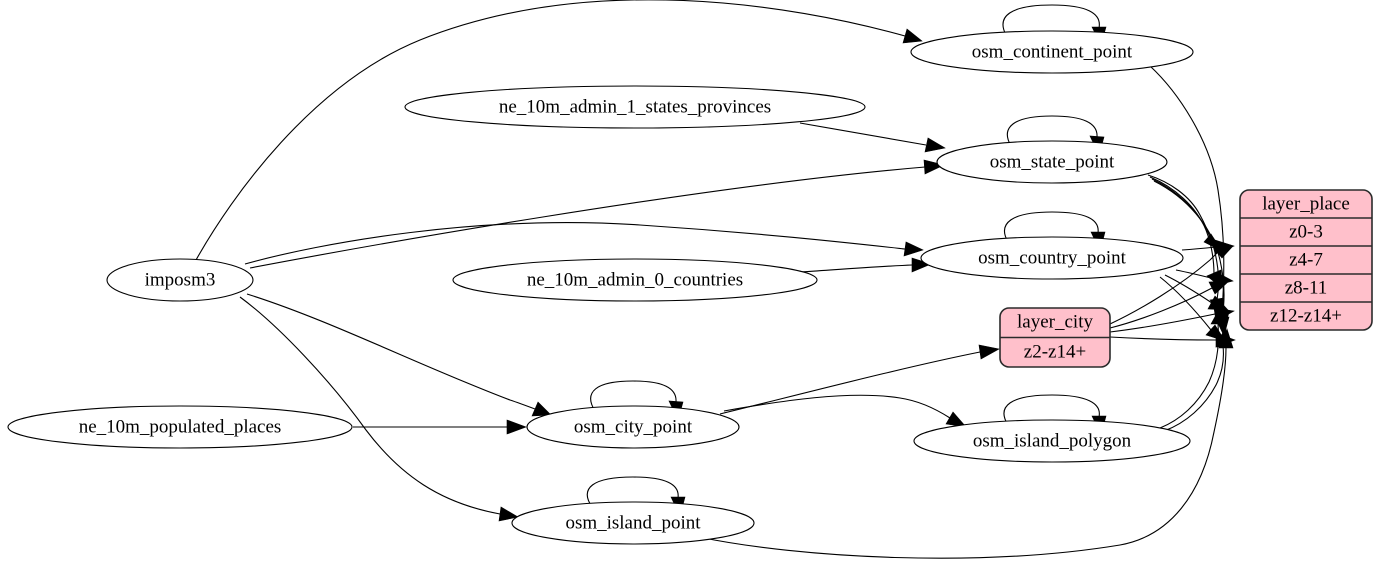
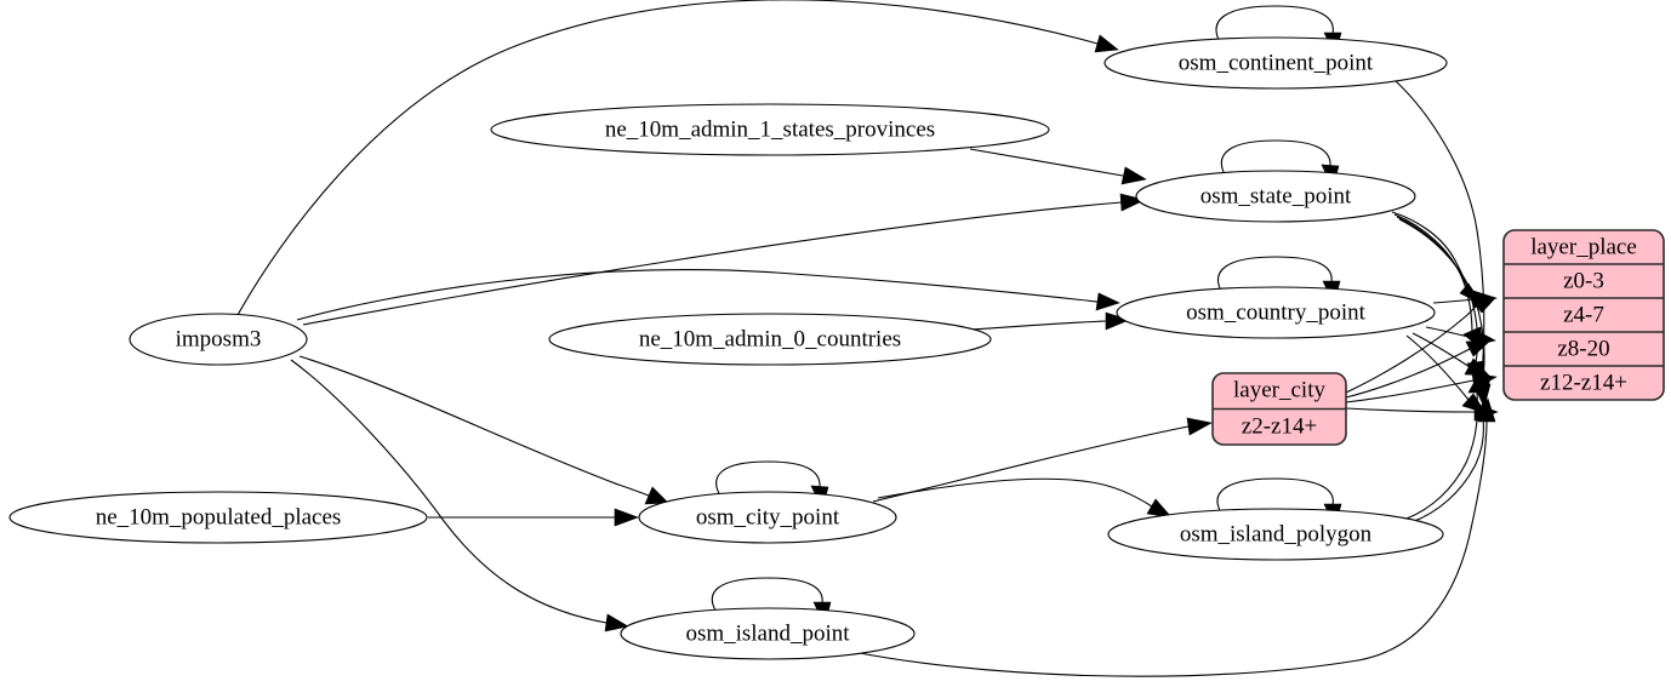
  imposm3
  ne_10m_populated_places
  ne_10m_admin_1_states_provinces
  ne_10m_admin_0_countries
  osm_city_point
  osm_island_point
  osm_continent_point
  osm_state_point
  osm_country_point
  osm_island_polygon
  layer_city
  z2-z14+
  layer_place
  z0-3
  z4-7
- z8-11
+ z8-20
  z12-z14+
